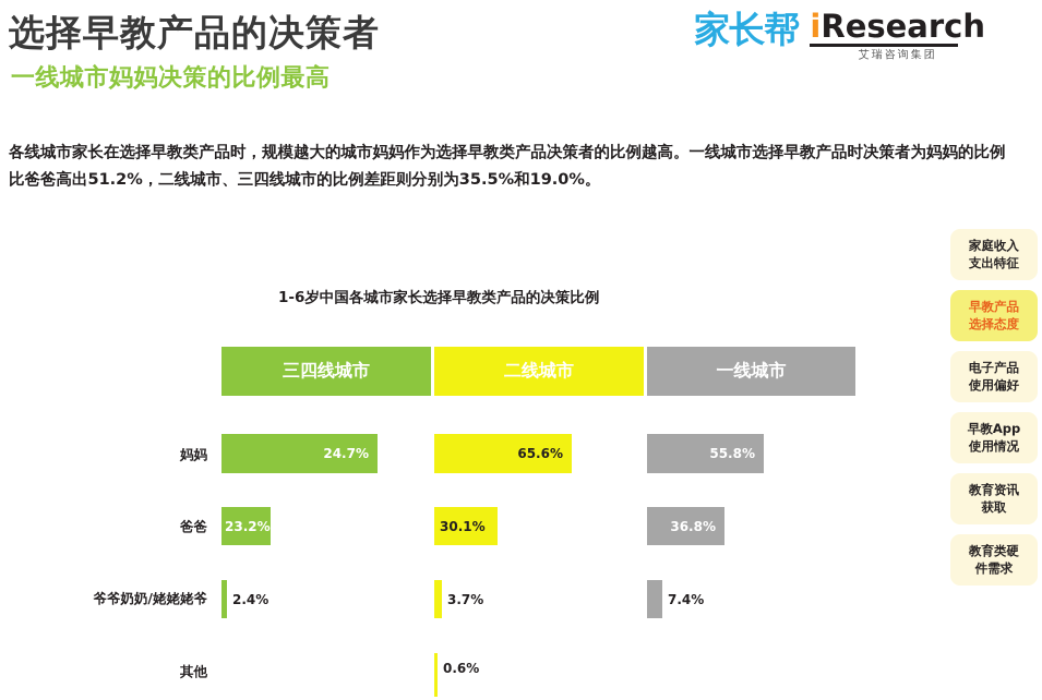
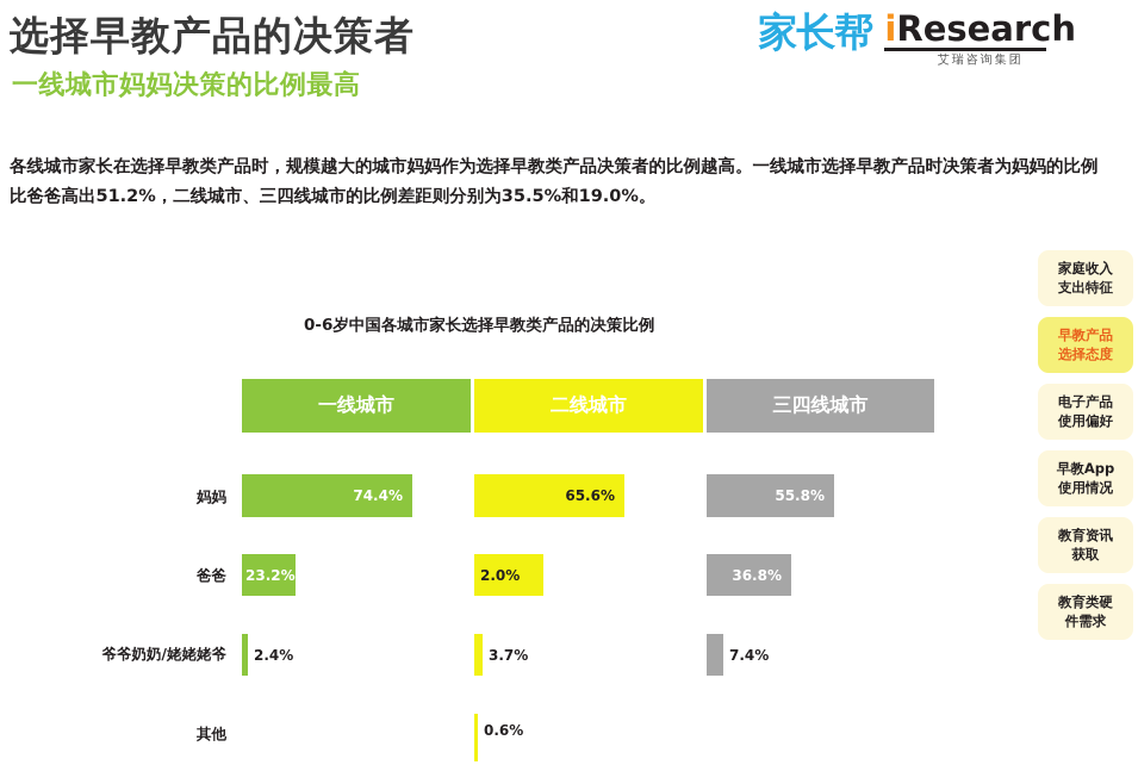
  选择早教产品的决策者
  一线城市妈妈决策的比例最高
  家长帮
  iResearch
  艾瑞咨询集团
  各线城市家长在选择早教类产品时，规模越大的城市妈妈作为选择早教类产品决策者的比例越高。一线城市选择早教产品时决策者为妈妈的比例比爸爸高出51.2%，二线城市、三四线城市的比例差距则分别为35.5%和19.0%。
- 1-6岁中国各城市家长选择早教类产品的决策比例
+ 0-6岁中国各城市家长选择早教类产品的决策比例
- 三四线城市
+ 一线城市
  二线城市
- 一线城市
+ 三四线城市
  妈妈
  爸爸
  爷爷奶奶/姥姥姥爷
  其他
- 24.7%
+ 74.4%
  65.6%
  55.8%
  23.2%
- 30.1%
+ 2.0%
  36.8%
  2.4%
  3.7%
  7.4%
  0.6%
  家庭收入
  支出特征
  早教产品
  选择态度
  电子产品
  使用偏好
  早教App
  使用情况
  教育资讯
  获取
  教育类硬
  件需求
